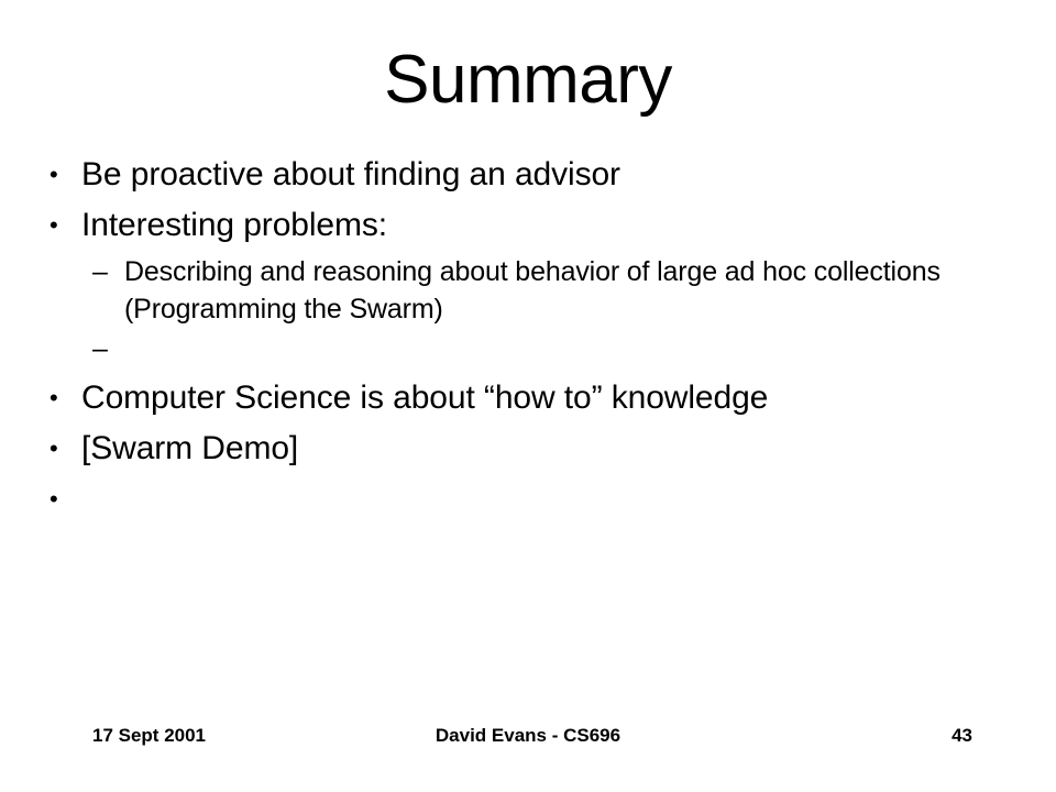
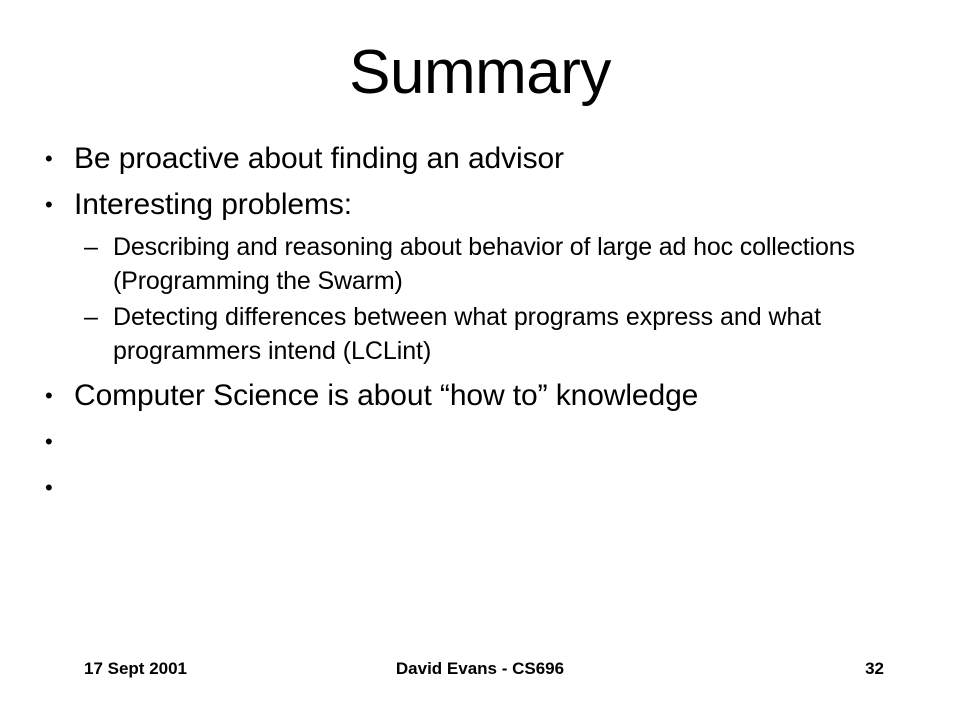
  Summary
  •
  Be proactive about finding an advisor
  •
  Interesting problems:
  –
  Describing and reasoning about behavior of large ad hoc collections (Programming the Swarm)
  –
+ Detecting differences between what programs express and what programmers intend (LCLint)
  •
  Computer Science is about “how to” knowledge
  •
- [Swarm Demo]
  •
  17 Sept 2001
  David Evans - CS696
- 43
+ 32
